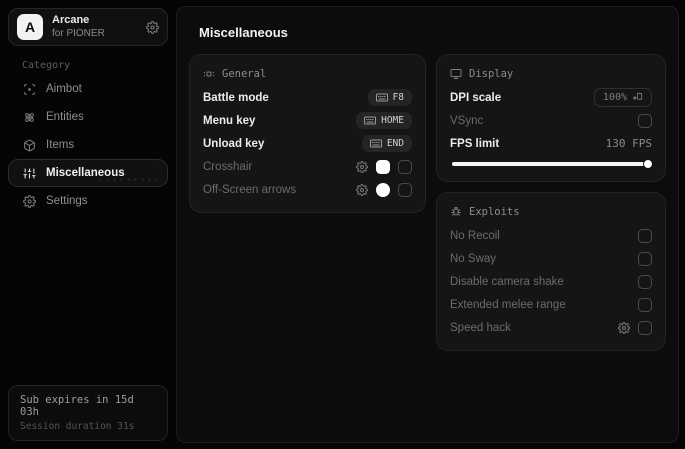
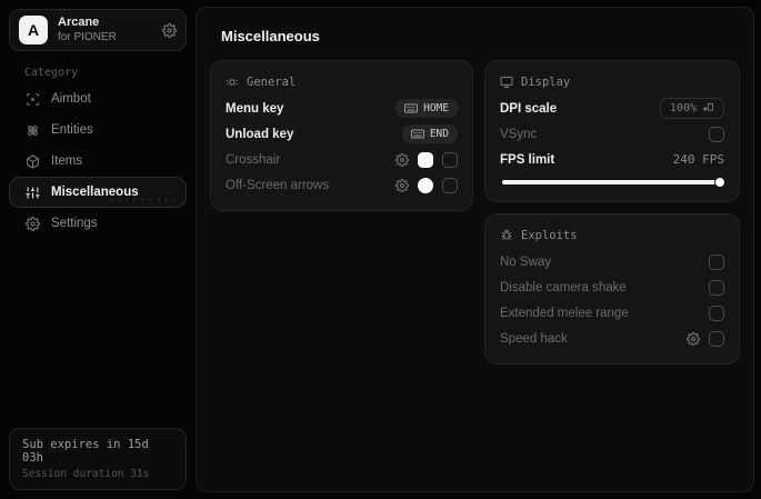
  A
  Arcane
  for PIONER
  Category
  Aimbot
  Entities
  Items
  Miscellaneous
  Settings
  Sub expires in 15d 03h
  Session duration 31s
  Miscellaneous
  General
- Battle mode
- F8
  Menu key
  HOME
  Unload key
  END
  Crosshair
  Off-Screen arrows
  Display
  DPI scale
  100%
  VSync
  FPS limit
- 130 FPS
+ 240 FPS
  Exploits
- No Recoil
  No Sway
  Disable camera shake
  Extended melee range
  Speed hack
